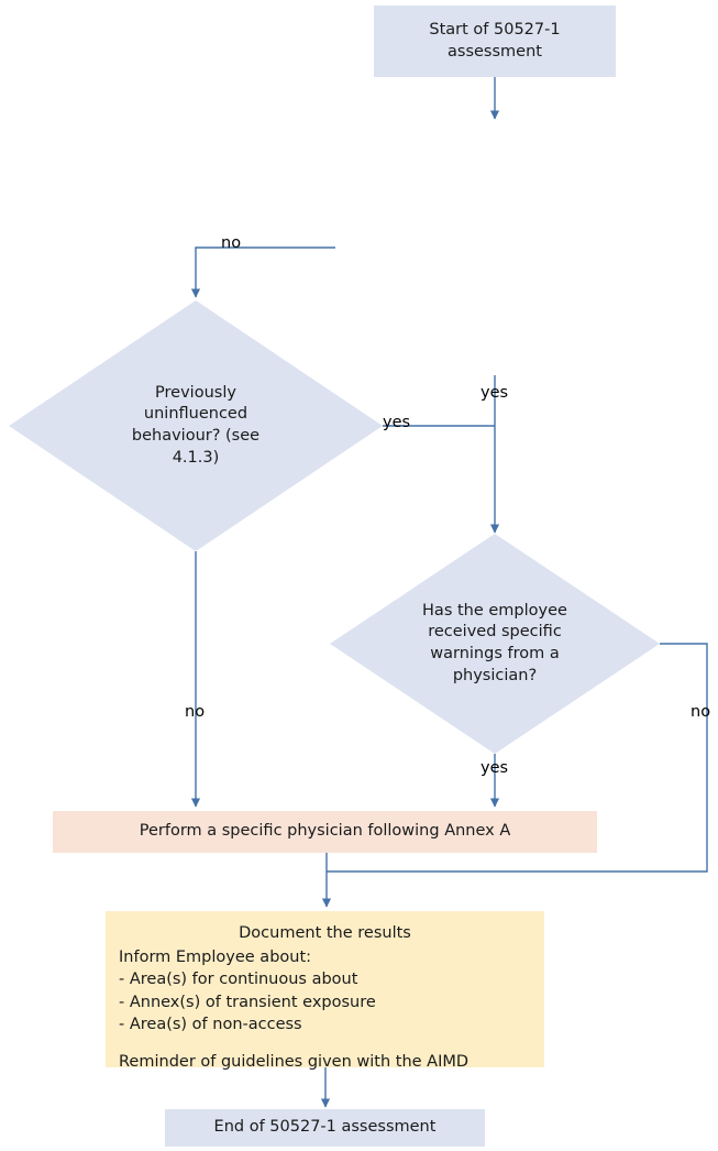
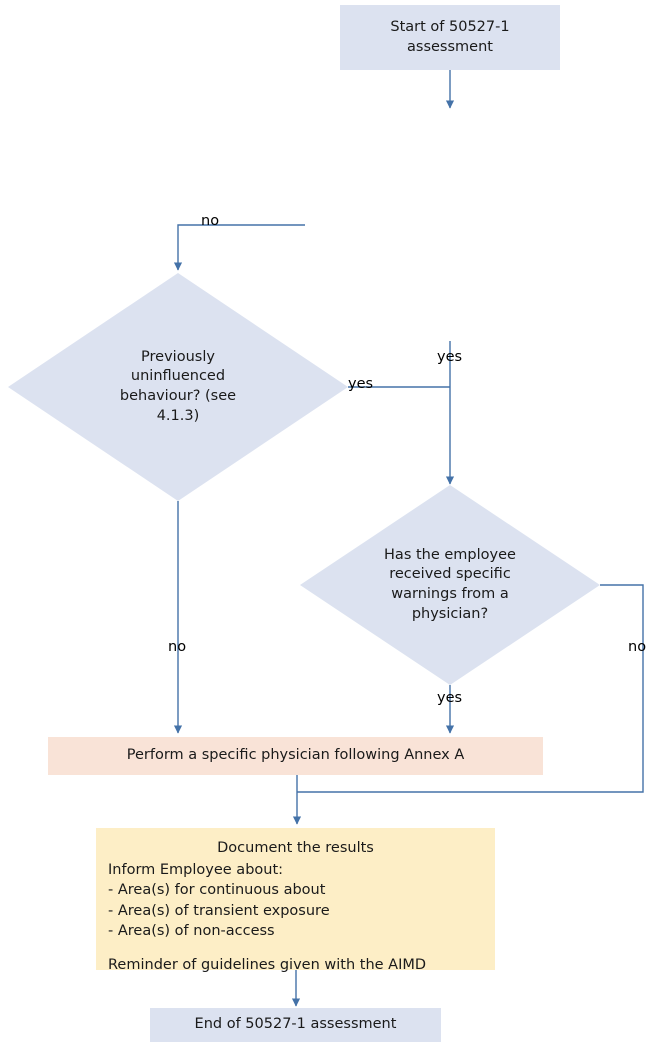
  Start of 50527-1
  assessment
  Previously
  uninfluenced
  behaviour? (see
  4.1.3)
  Has the employee
  received specific
  warnings from a
  physician?
  Perform a specific physician following Annex A
  Document the results
  Inform Employee about:
  - Area(s) for continuous about
- - Annex(s) of transient exposure
+ - Area(s) of transient exposure
  - Area(s) of non-access
  Reminder of guidelines given with the AIMD
  End of 50527-1 assessment
  no
  yes
  yes
  no
  yes
  no
